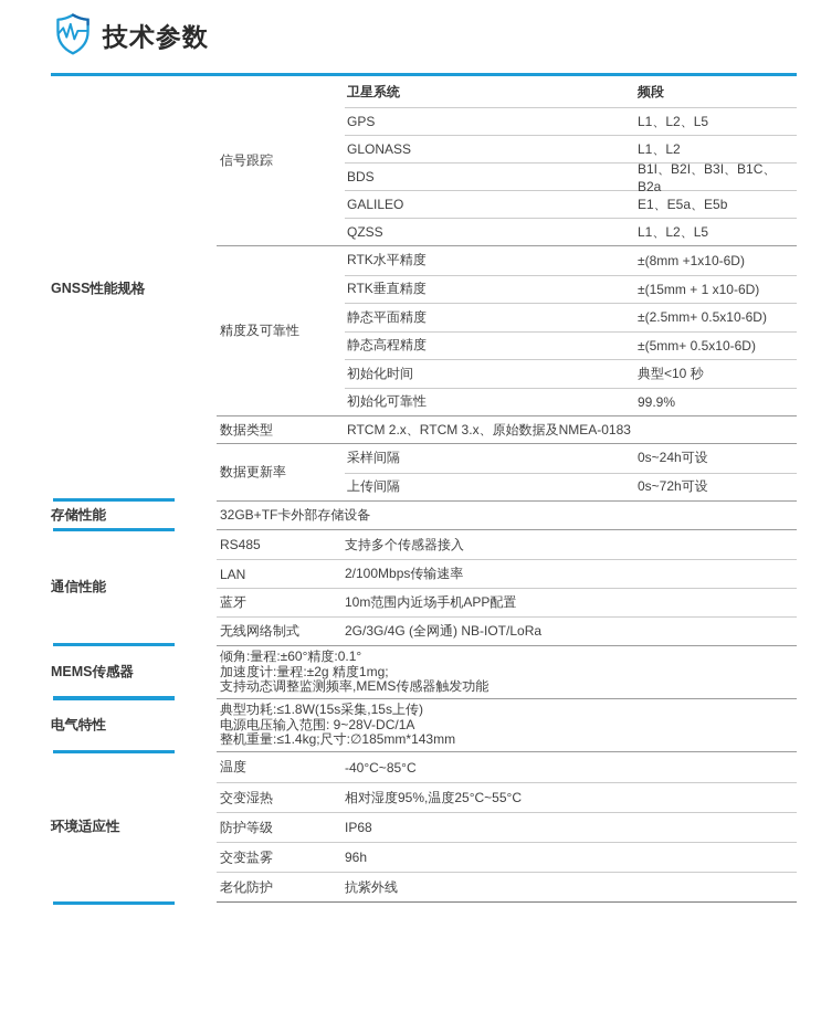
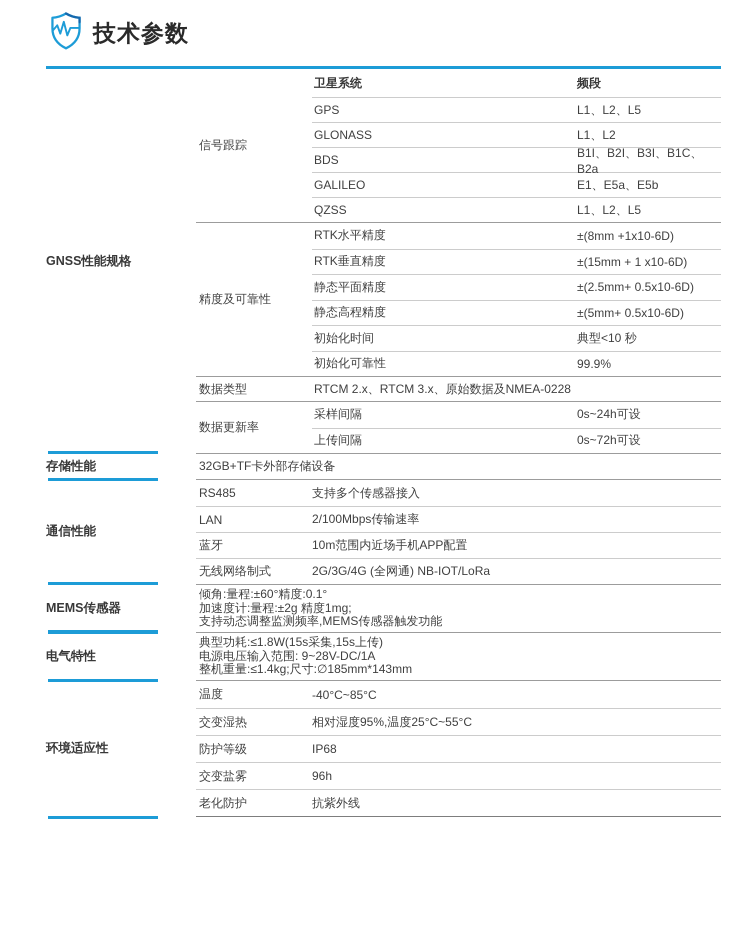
  技术参数
  GNSS性能规格
  信号跟踪
  卫星系统
  频段
  GPS
  L1、L2、L5
  GLONASS
  L1、L2
  BDS
  B1I、B2I、B3I、B1C、B2a
  GALILEO
  E1、E5a、E5b
  QZSS
  L1、L2、L5
  精度及可靠性
  RTK水平精度
  ±(8mm +1x10-6D)
  RTK垂直精度
  ±(15mm + 1 x10-6D)
  静态平面精度
  ±(2.5mm+ 0.5x10-6D)
  静态高程精度
  ±(5mm+ 0.5x10-6D)
  初始化时间
  典型<10 秒
  初始化可靠性
  99.9%
  数据类型
- RTCM 2.x、RTCM 3.x、原始数据及NMEA-0183
+ RTCM 2.x、RTCM 3.x、原始数据及NMEA-0228
  数据更新率
  采样间隔
  0s~24h可设
  上传间隔
  0s~72h可设
  存储性能
  32GB+TF卡外部存储设备
  通信性能
  RS485
  支持多个传感器接入
  LAN
  2/100Mbps传输速率
  蓝牙
  10m范围内近场手机APP配置
  无线网络制式
  2G/3G/4G (全网通) NB-IOT/LoRa
  MEMS传感器
  倾角:量程:±60°精度:0.1°
  加速度计:量程:±2g 精度1mg;
  支持动态调整监测频率,MEMS传感器触发功能
  电气特性
  典型功耗:≤1.8W(15s采集,15s上传)
  电源电压输入范围: 9~28V-DC/1A
  整机重量:≤1.4kg;尺寸:∅185mm*143mm
  环境适应性
  温度
  -40°C~85°C
  交变湿热
  相对湿度95%,温度25°C~55°C
  防护等级
  IP68
  交变盐雾
  96h
  老化防护
  抗紫外线
